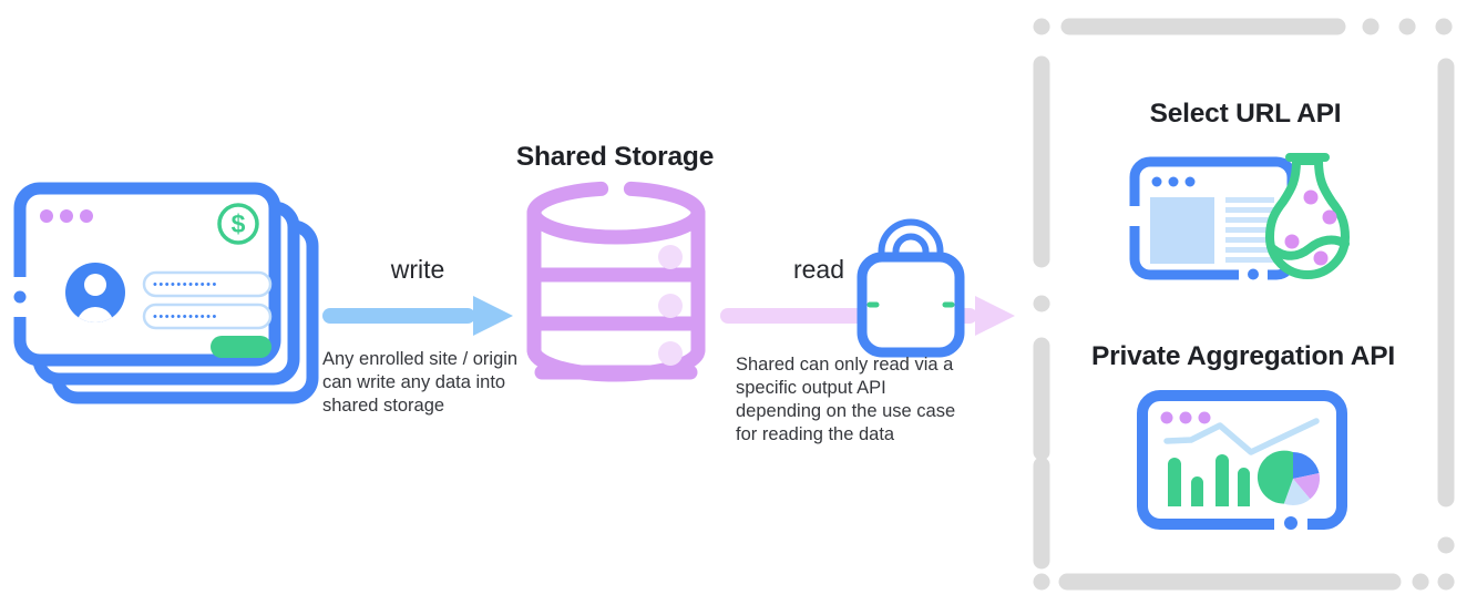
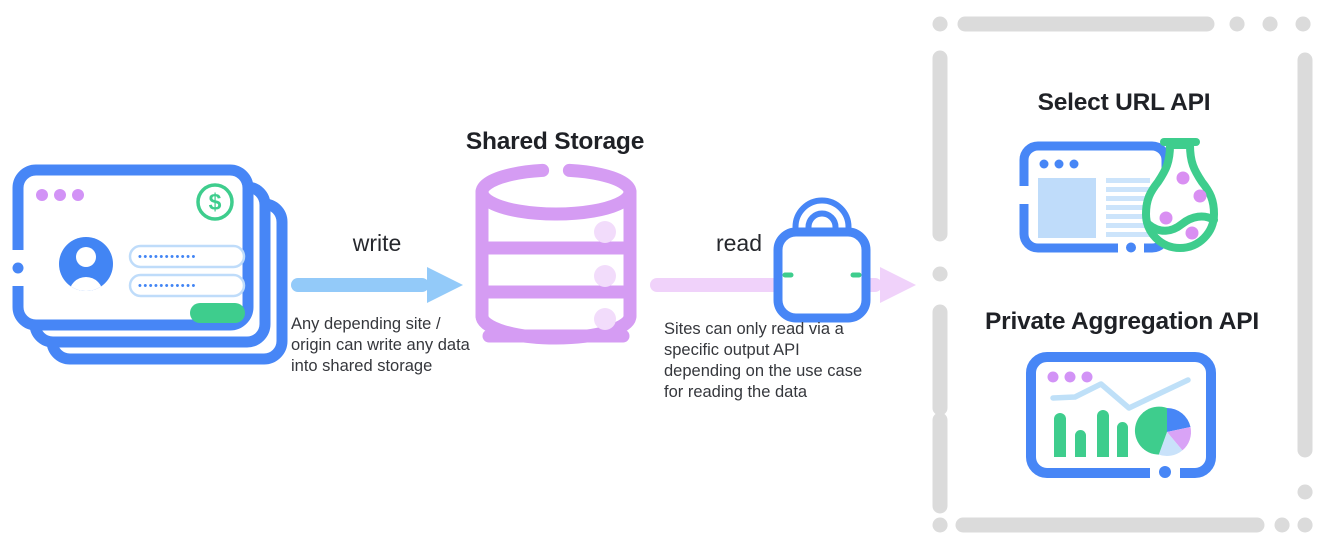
  $
  •••••••••••
  •••••••••••
  write
- Any enrolled site / origin can write any data into shared storage
+ Any depending site / origin can write any data into shared storage
  Shared Storage
  read
- Shared can only read via a specific output API depending on the use case for reading the data
+ Sites can only read via a specific output API depending on the use case for reading the data
  Select URL API
  Private Aggregation API
